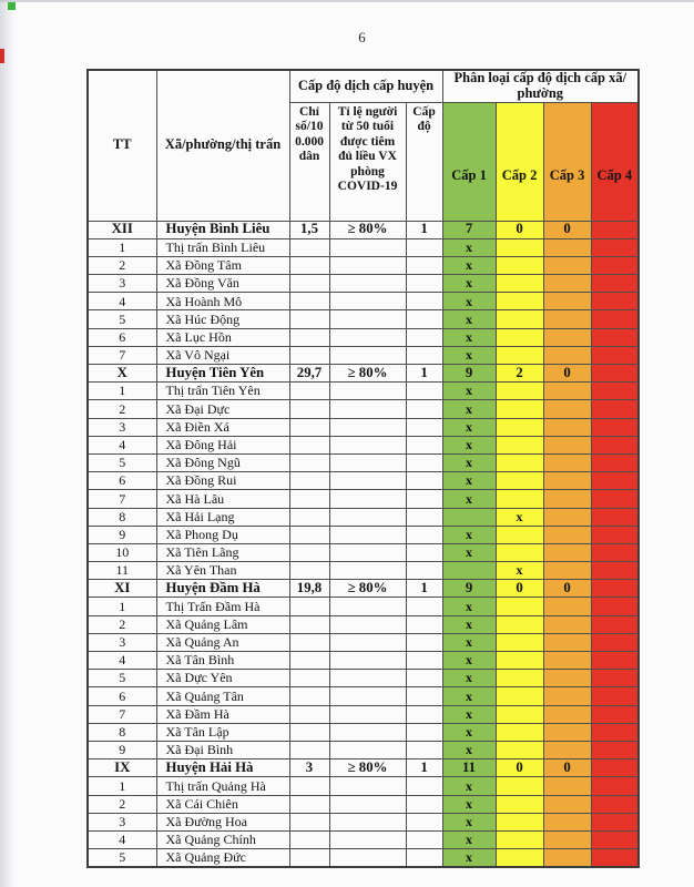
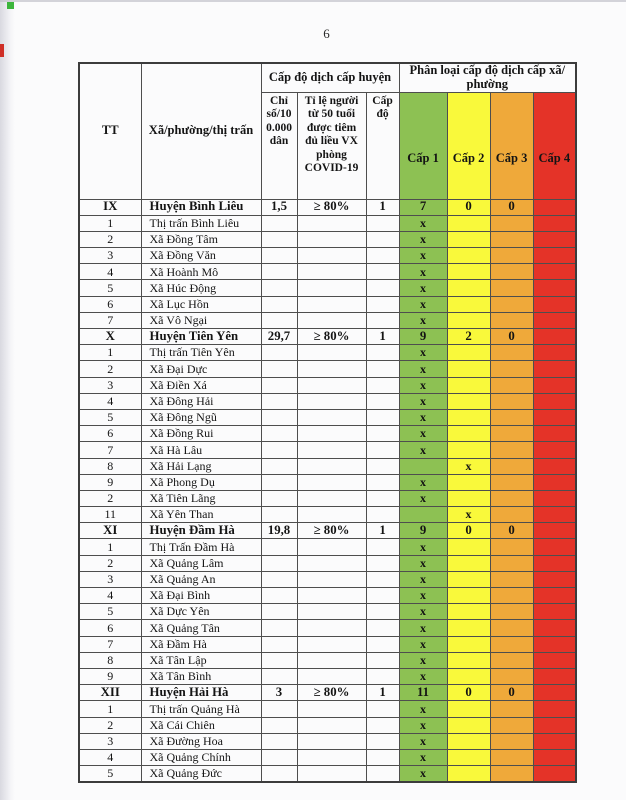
  6
  TT	Xã/phường/thị trấn	Cấp độ dịch cấp huyện	Phân loại cấp độ dịch cấp xã/ phường
  Chỉ số/10 0.000 dân	Tỉ lệ người từ 50 tuổi được tiêm đủ liều VX phòng COVID-19	Cấp độ	Cấp 1	Cấp 2	Cấp 3	Cấp 4
- XII	Huyện Bình Liêu	1,5	≥ 80%	1	7	0	0
+ IX	Huyện Bình Liêu	1,5	≥ 80%	1	7	0	0
  1	Thị trấn Bình Liêu				x
  2	Xã Đồng Tâm				x
  3	Xã Đồng Văn				x
  4	Xã Hoành Mô				x
  5	Xã Húc Động				x
  6	Xã Lục Hồn				x
  7	Xã Vô Ngại				x
  X	Huyện Tiên Yên	29,7	≥ 80%	1	9	2	0
  1	Thị trấn Tiên Yên				x
  2	Xã Đại Dực				x
  3	Xã Điền Xá				x
  4	Xã Đông Hải				x
  5	Xã Đông Ngũ				x
  6	Xã Đồng Rui				x
  7	Xã Hà Lâu				x
  8	Xã Hải Lạng					x
  9	Xã Phong Dụ				x
- 10	Xã Tiên Lãng				x
+ 2	Xã Tiên Lãng				x
  11	Xã Yên Than					x
  XI	Huyện Đầm Hà	19,8	≥ 80%	1	9	0	0
  1	Thị Trấn Đầm Hà				x
  2	Xã Quảng Lâm				x
  3	Xã Quảng An				x
- 4	Xã Tân Bình				x
+ 4	Xã Đại Bình				x
  5	Xã Dực Yên				x
  6	Xã Quảng Tân				x
  7	Xã Đầm Hà				x
  8	Xã Tân Lập				x
- 9	Xã Đại Bình				x
+ 9	Xã Tân Bình				x
- IX	Huyện Hải Hà	3	≥ 80%	1	11	0	0
+ XII	Huyện Hải Hà	3	≥ 80%	1	11	0	0
  1	Thị trấn Quảng Hà				x
  2	Xã Cái Chiên				x
  3	Xã Đường Hoa				x
  4	Xã Quảng Chính				x
  5	Xã Quảng Đức				x
